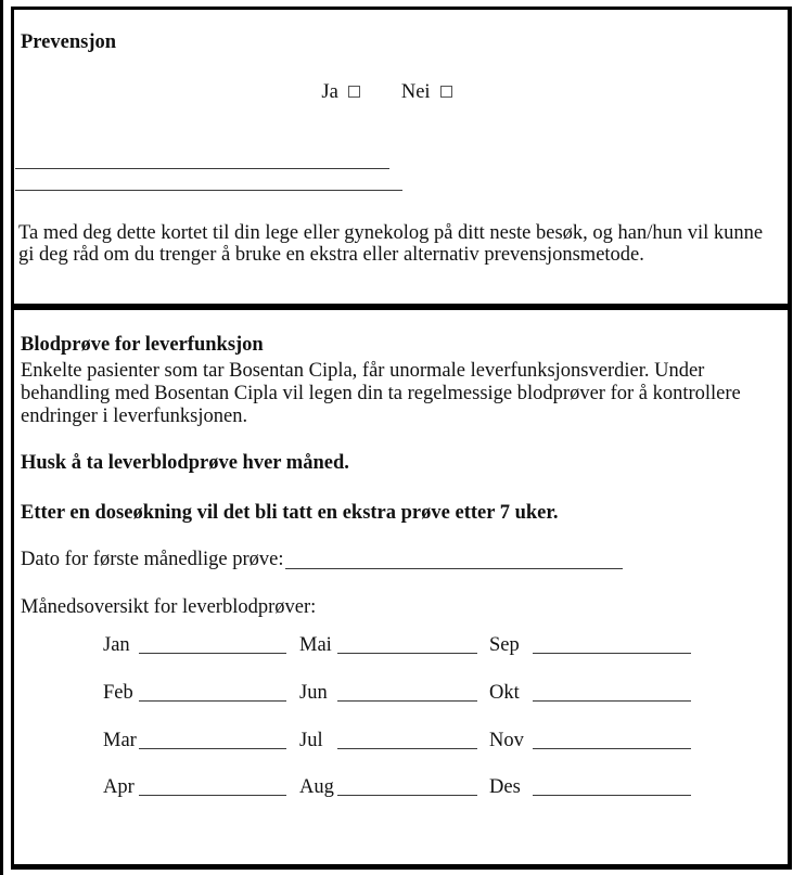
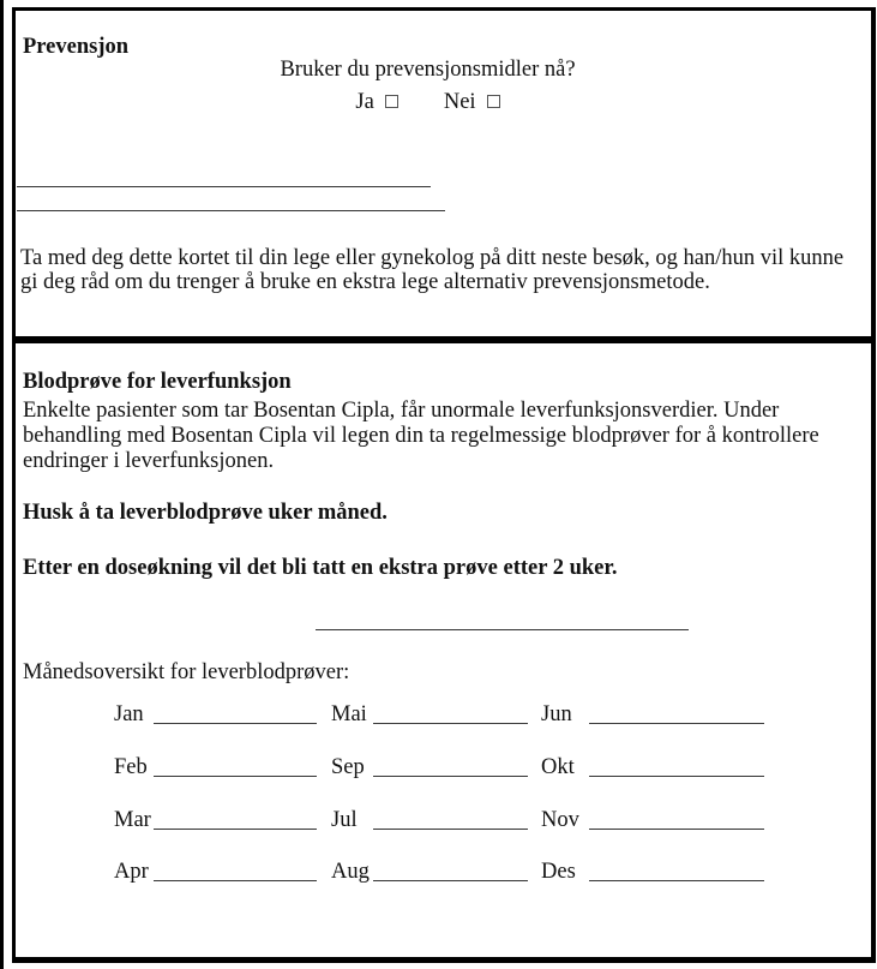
  Prevensjon
+ Bruker du prevensjonsmidler nå?
  Ja Nei
  Ta med deg dette kortet til din lege eller gynekolog på ditt neste besøk, og han/hun vil kunne
- gi deg råd om du trenger å bruke en ekstra eller alternativ prevensjonsmetode.
+ gi deg råd om du trenger å bruke en ekstra lege alternativ prevensjonsmetode.
  Blodprøve for leverfunksjon
  Enkelte pasienter som tar Bosentan Cipla, får unormale leverfunksjonsverdier. Under
  behandling med Bosentan Cipla vil legen din ta regelmessige blodprøver for å kontrollere
  endringer i leverfunksjonen.
- Husk å ta leverblodprøve hver måned.
+ Husk å ta leverblodprøve uker måned.
- Etter en doseøkning vil det bli tatt en ekstra prøve etter 7 uker.
+ Etter en doseøkning vil det bli tatt en ekstra prøve etter 2 uker.
- Dato for første månedlige prøve:
  Månedsoversikt for leverblodprøver:
  Jan
  Mai
- Sep
+ Jun
  Feb
- Jun
+ Sep
  Okt
  Mar
  Jul
  Nov
  Apr
  Aug
  Des
